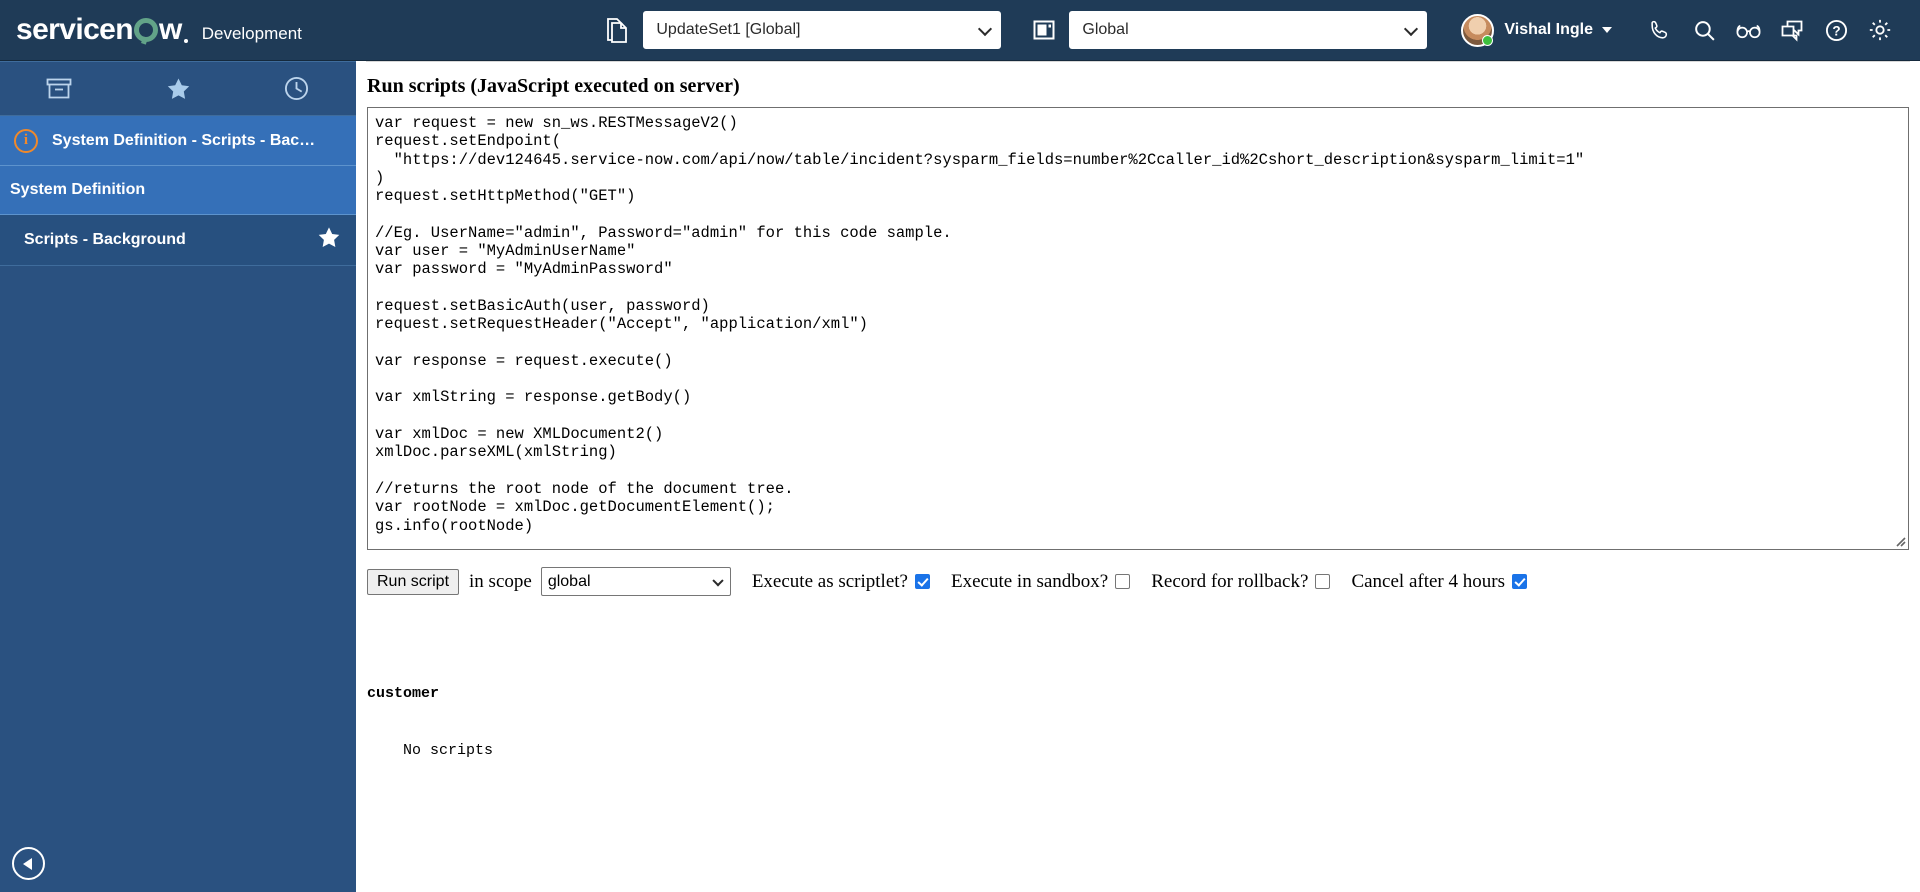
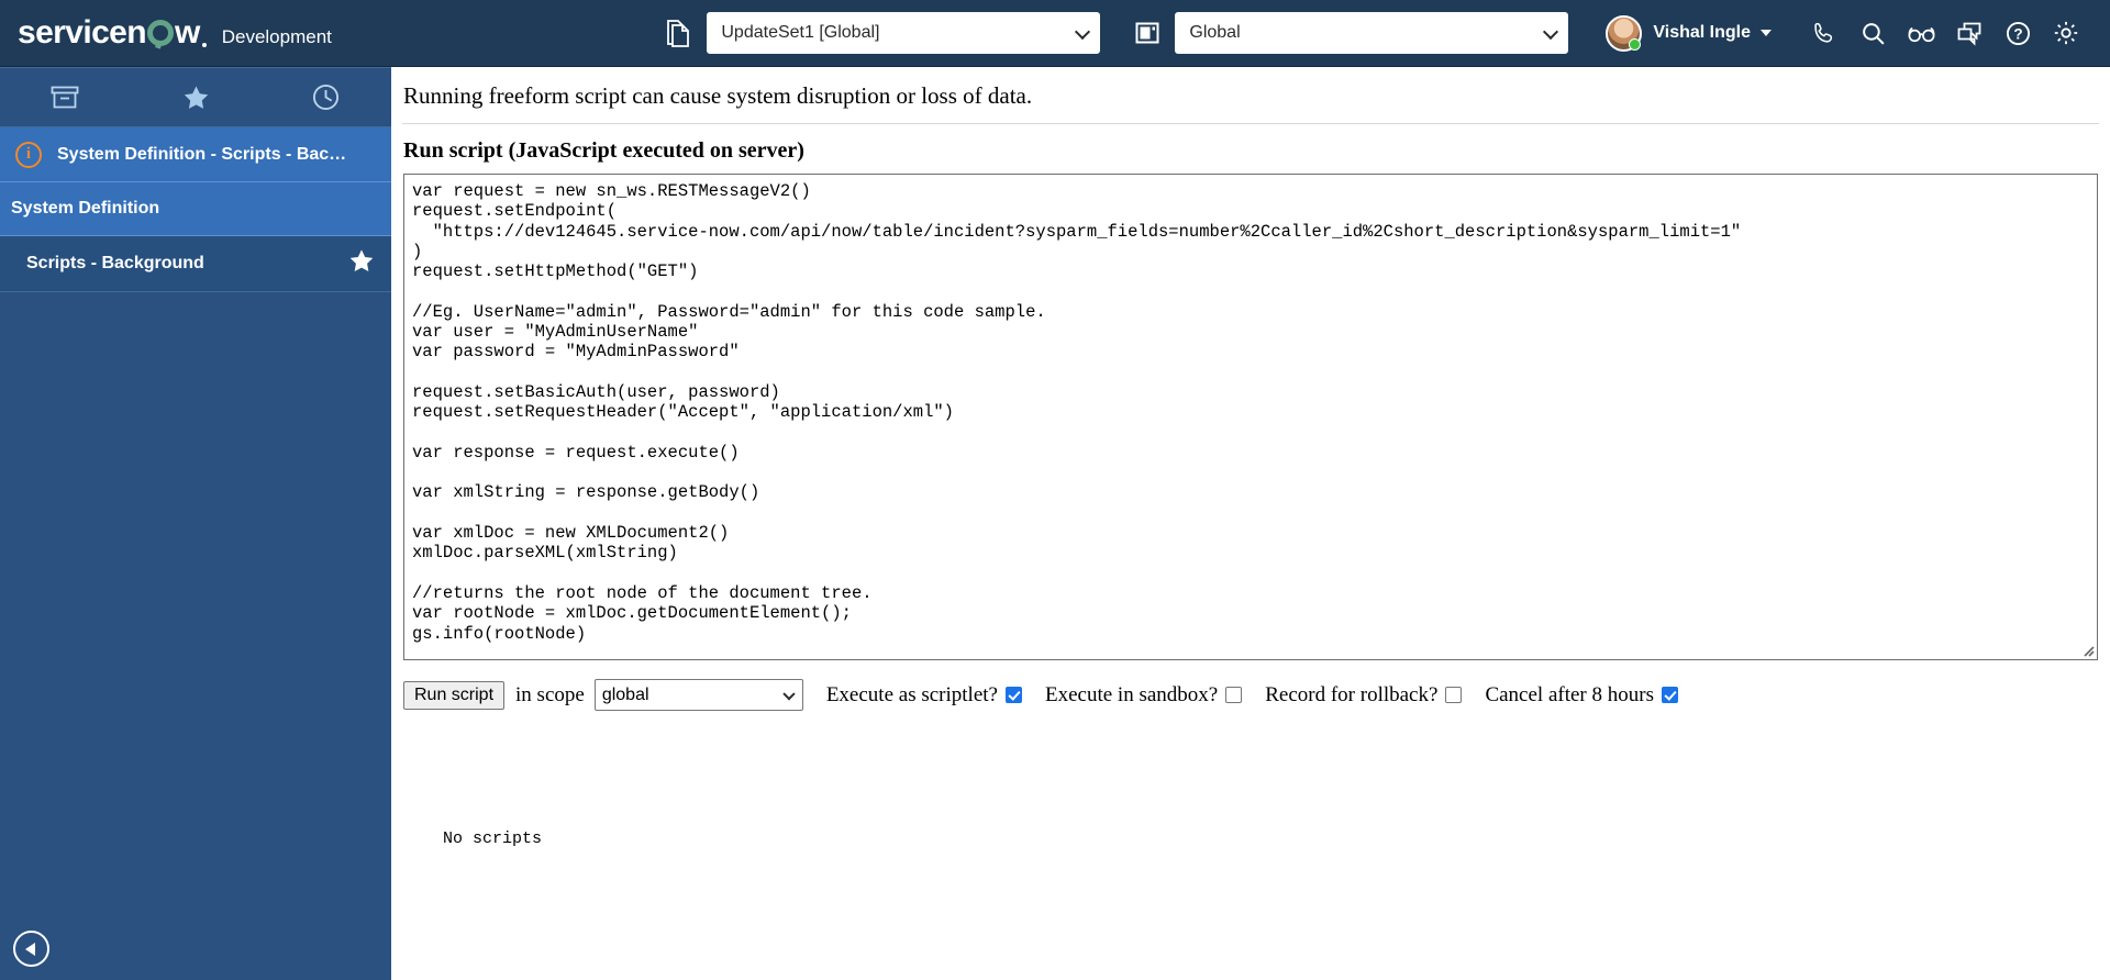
  servicen
  w
  Development
  UpdateSet1 [Global]
  Global
  Vishal Ingle
  ?
  i
  System Definition - Scripts - Bac…
  System Definition
  Scripts - Background
+ Running freeform script can cause system disruption or loss of data.
- Run scripts (JavaScript executed on server)
+ Run script (JavaScript executed on server)
  var request = new sn_ws.RESTMessageV2()
  request.setEndpoint(
  "https://dev124645.service-now.com/api/now/table/incident?sysparm_fields=number%2Ccaller_id%2Cshort_description&sysparm_limit=1"
  )
  request.setHttpMethod("GET")
  //Eg. UserName="admin", Password="admin" for this code sample.
  var user = "MyAdminUserName"
  var password = "MyAdminPassword"
  request.setBasicAuth(user, password)
  request.setRequestHeader("Accept", "application/xml")
  var response = request.execute()
  var xmlString = response.getBody()
  var xmlDoc = new XMLDocument2()
  xmlDoc.parseXML(xmlString)
  //returns the root node of the document tree.
  var rootNode = xmlDoc.getDocumentElement();
  gs.info(rootNode)
  Run script
  in scope
  global
  Execute as scriptlet?
  Execute in sandbox?
  Record for rollback?
- Cancel after 4 hours
+ Cancel after 8 hours
- customer
  No scripts
